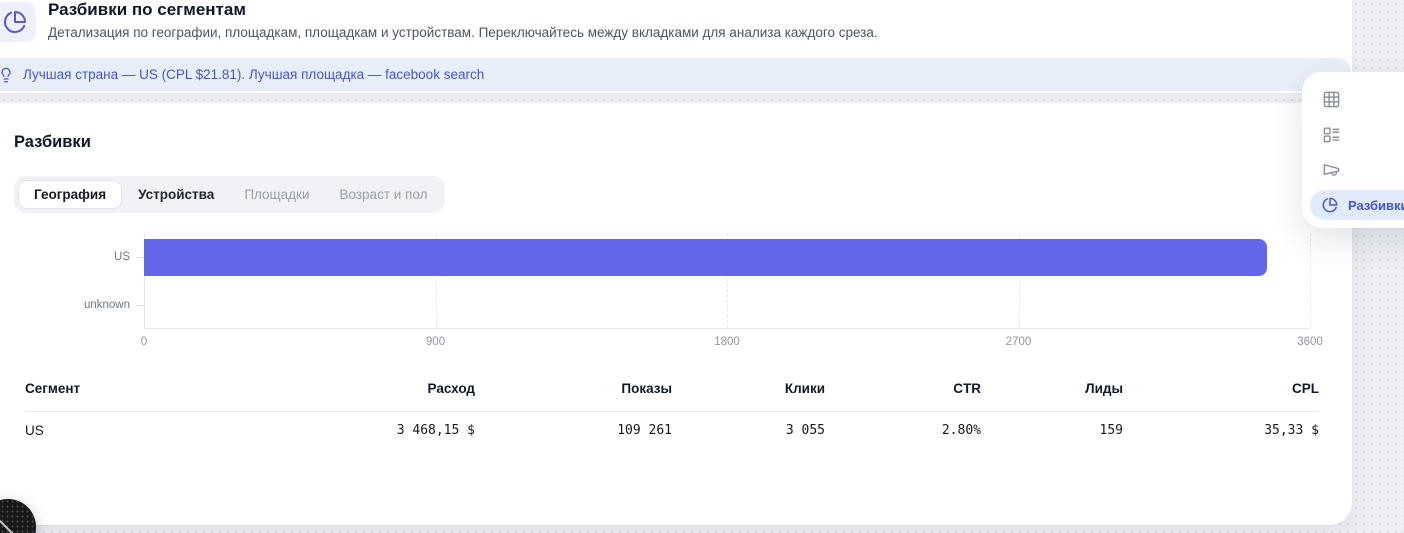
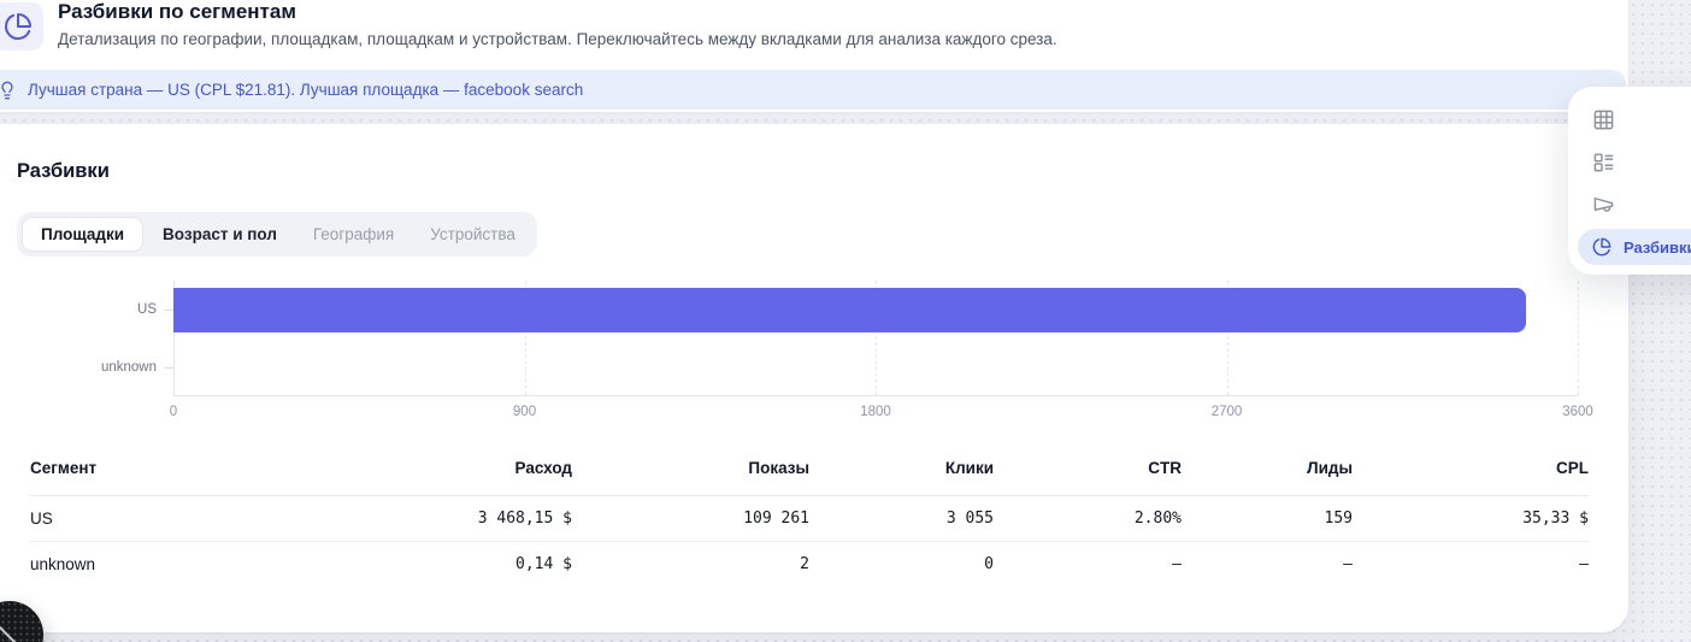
  Разбивки по сегментам
  Детализация по географии, площадкам, площадкам и устройствам. Переключайтесь между вкладками для анализа каждого среза.
  Лучшая страна — US (CPL $21.81). Лучшая площадка — facebook search
  Разбивки
- География
+ Площадки
- Устройства
+ Возраст и пол
- Площадки
+ География
- Возраст и пол
+ Устройства
  US
  unknown
  0
  900
  1800
  2700
  3600
  Сегмент	Расход	Показы	Клики	CTR	Лиды	CPL
  US	3 468,15 $	109 261	3 055	2.80%	159	35,33 $
+ unknown	0,14 $	2	0	–	–	–
  Разбивк
